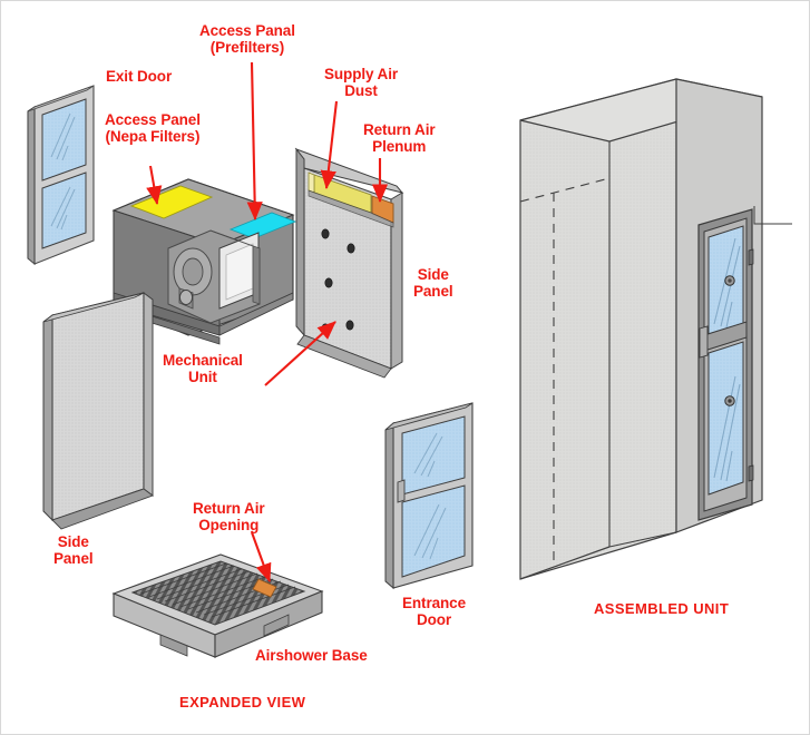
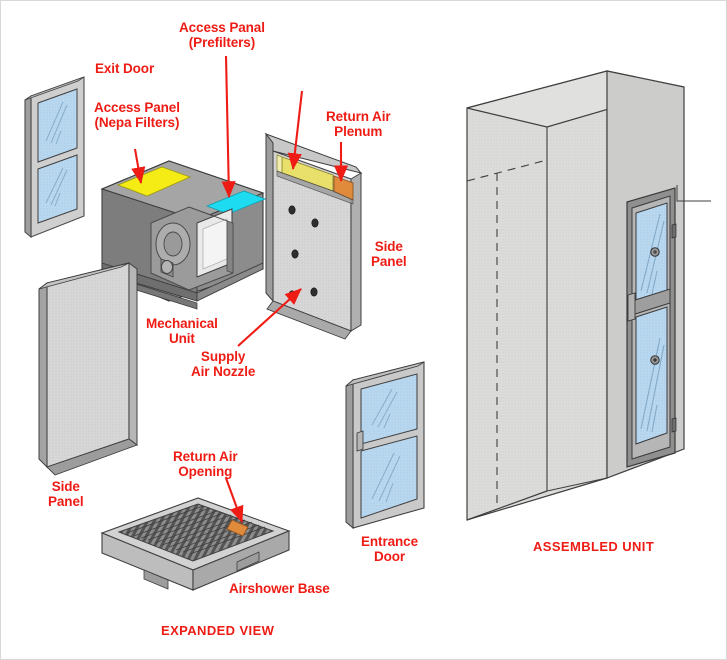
  Exit Door
  Access Panel
  (Nepa Filters)
  Access Panal
  (Prefilters)
- Supply Air
- Dust
  Return Air
  Plenum
  Side
  Panel
  Mechanical
  Unit
+ Supply
+ Air Nozzle
  Side
  Panel
  Return Air
  Opening
  Airshower Base
  Entrance
  Door
  EXPANDED VIEW
  ASSEMBLED UNIT
